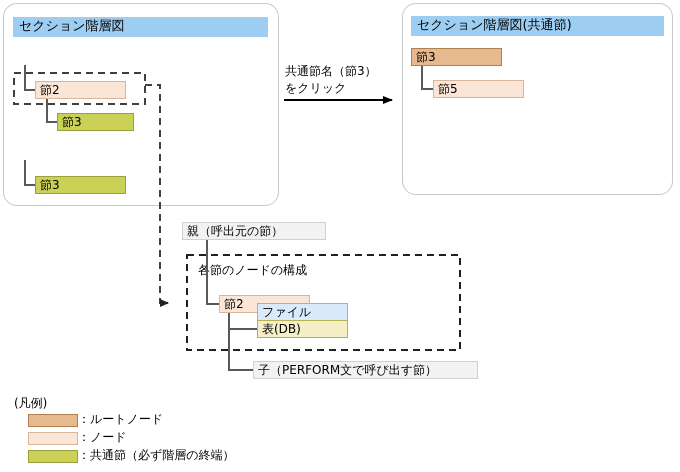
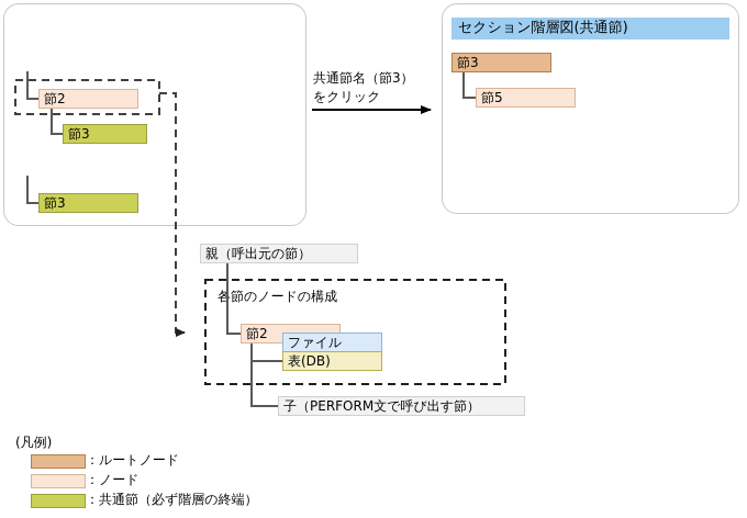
- セクション階層図
  節2
  節3
  節3
  セクション階層図(共通節)
  節3
  節5
  共通節名（節3）
  をクリック
  親（呼出元の節）
  各節のノードの構成
  節2
  ファイル
  表(DB)
  子（PERFORM文で呼び出す節）
  (凡例)
  ：ルートノード
  ：ノード
  ：共通節（必ず階層の終端）
